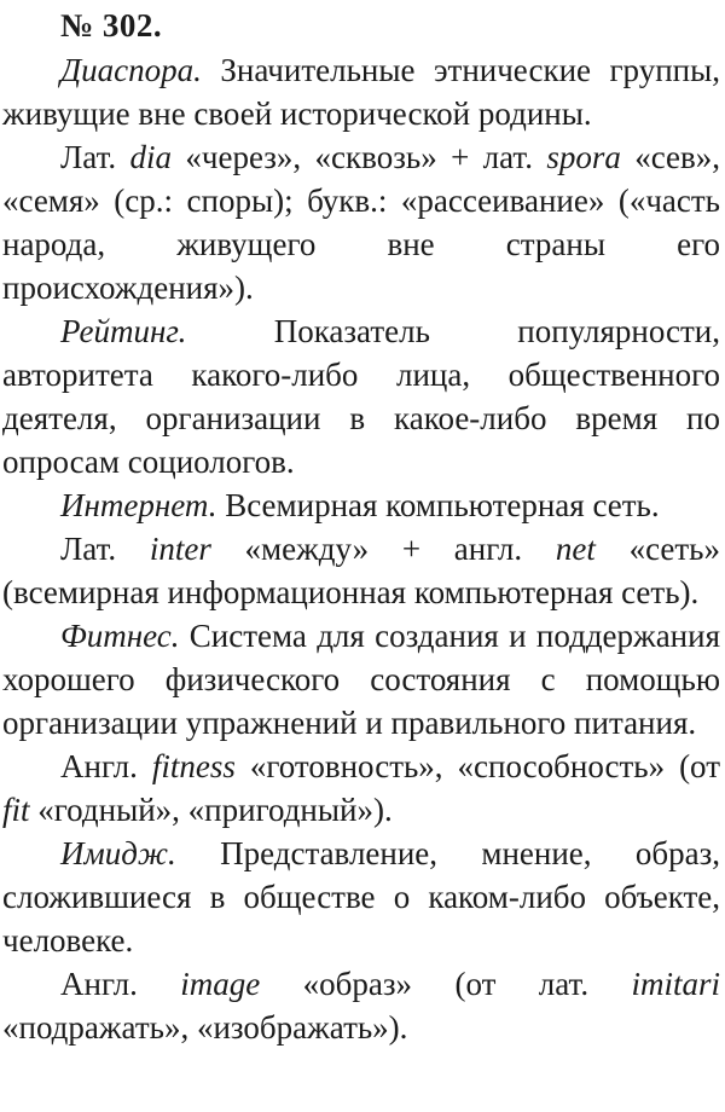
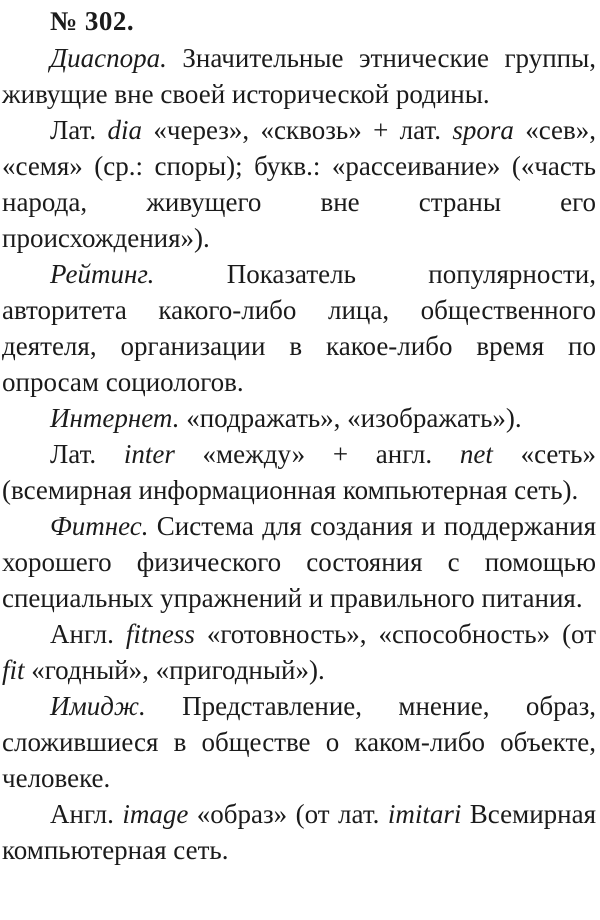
  № 302.
  Диаспора. Значительные этнические группы, живущие вне своей исторической родины.
  Лат. dia «через», «сквозь» + лат. spora «сев», «семя» (ср.: споры); букв.: «рассеивание» («часть народа, живущего вне страны его происхождения»).
  Рейтинг. Показатель популярности, авторитета какого-либо лица, общественного деятеля, организации в какое-либо время по опросам социологов.
- Интернет. Всемирная компьютерная сеть.
+ Интернет. «подражать», «изображать»).
  Лат. inter «между» + англ. net «сеть» (всемирная информационная компьютерная сеть).
- Фитнес. Система для создания и поддержания хорошего физического состояния с помощью организации упражнений и правильного питания.
+ Фитнес. Система для создания и поддержания хорошего физического состояния с помощью специальных упражнений и правильного питания.
  Англ. fitness «готовность», «способность» (от fit «годный», «пригодный»).
  Имидж. Представление, мнение, образ, сложившиеся в обществе о каком-либо объекте, человеке.
- Англ. image «образ» (от лат. imitari «подражать», «изображать»).
+ Англ. image «образ» (от лат. imitari Всемирная компьютерная сеть.
